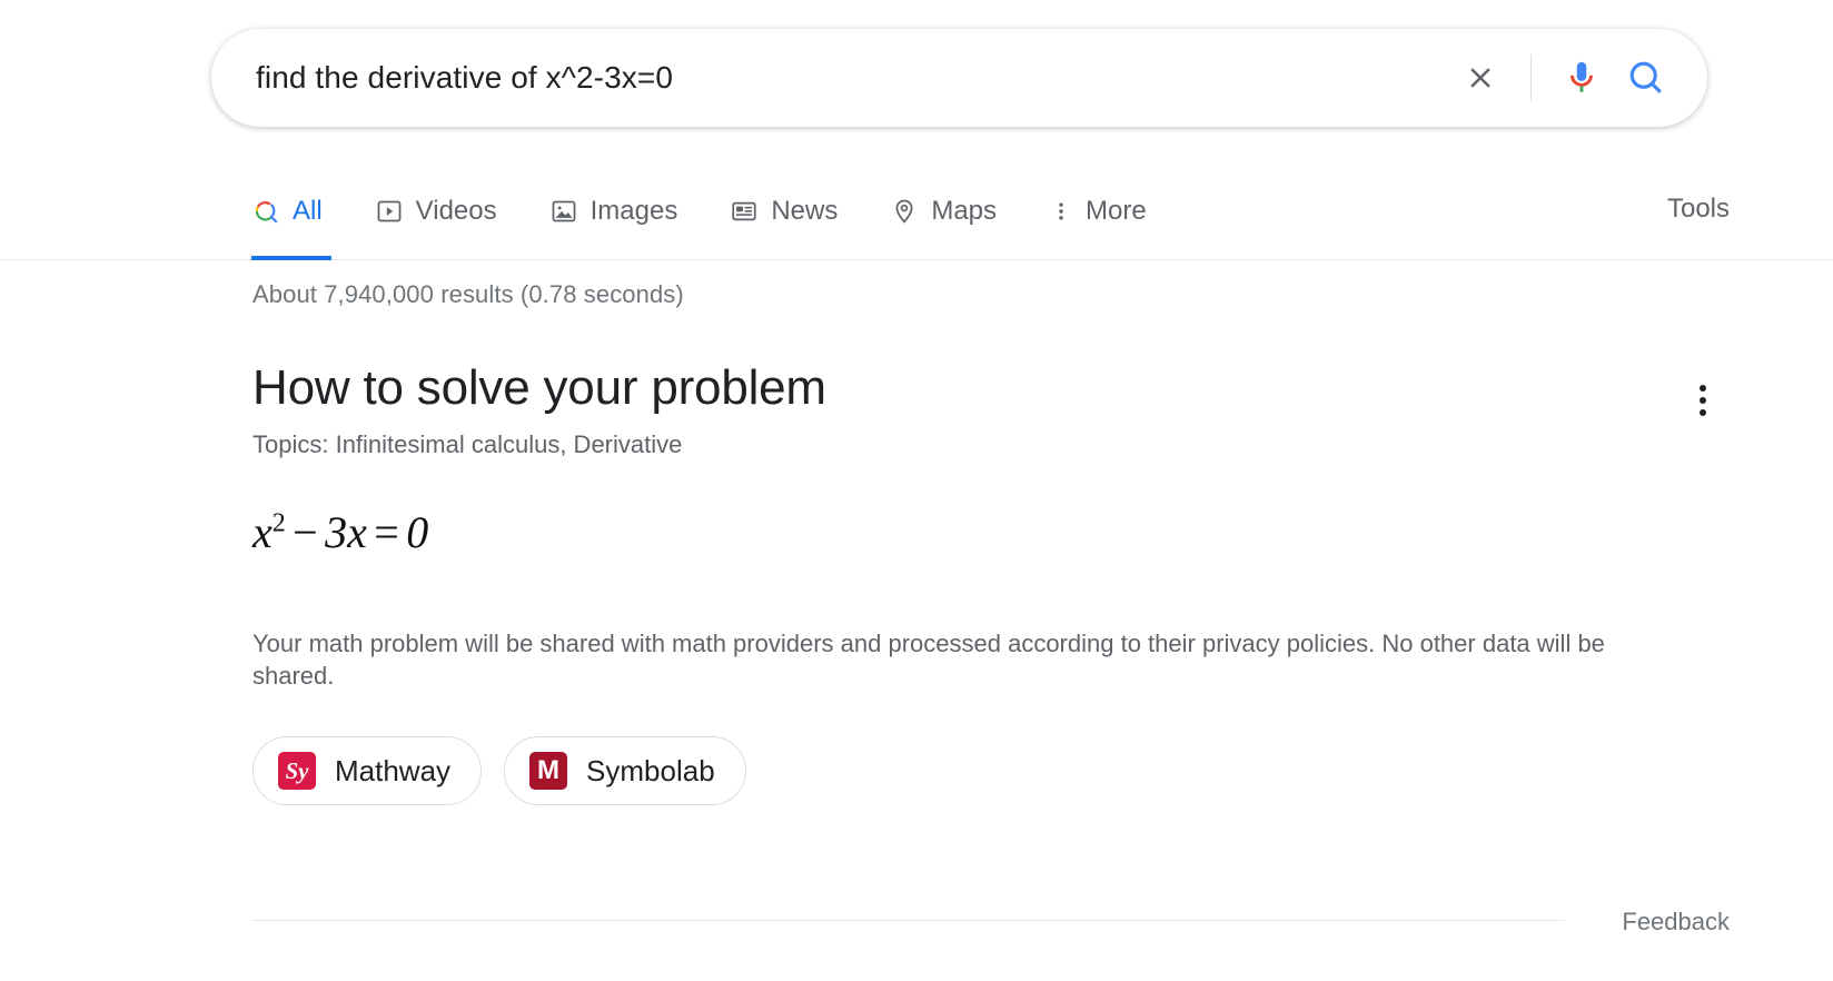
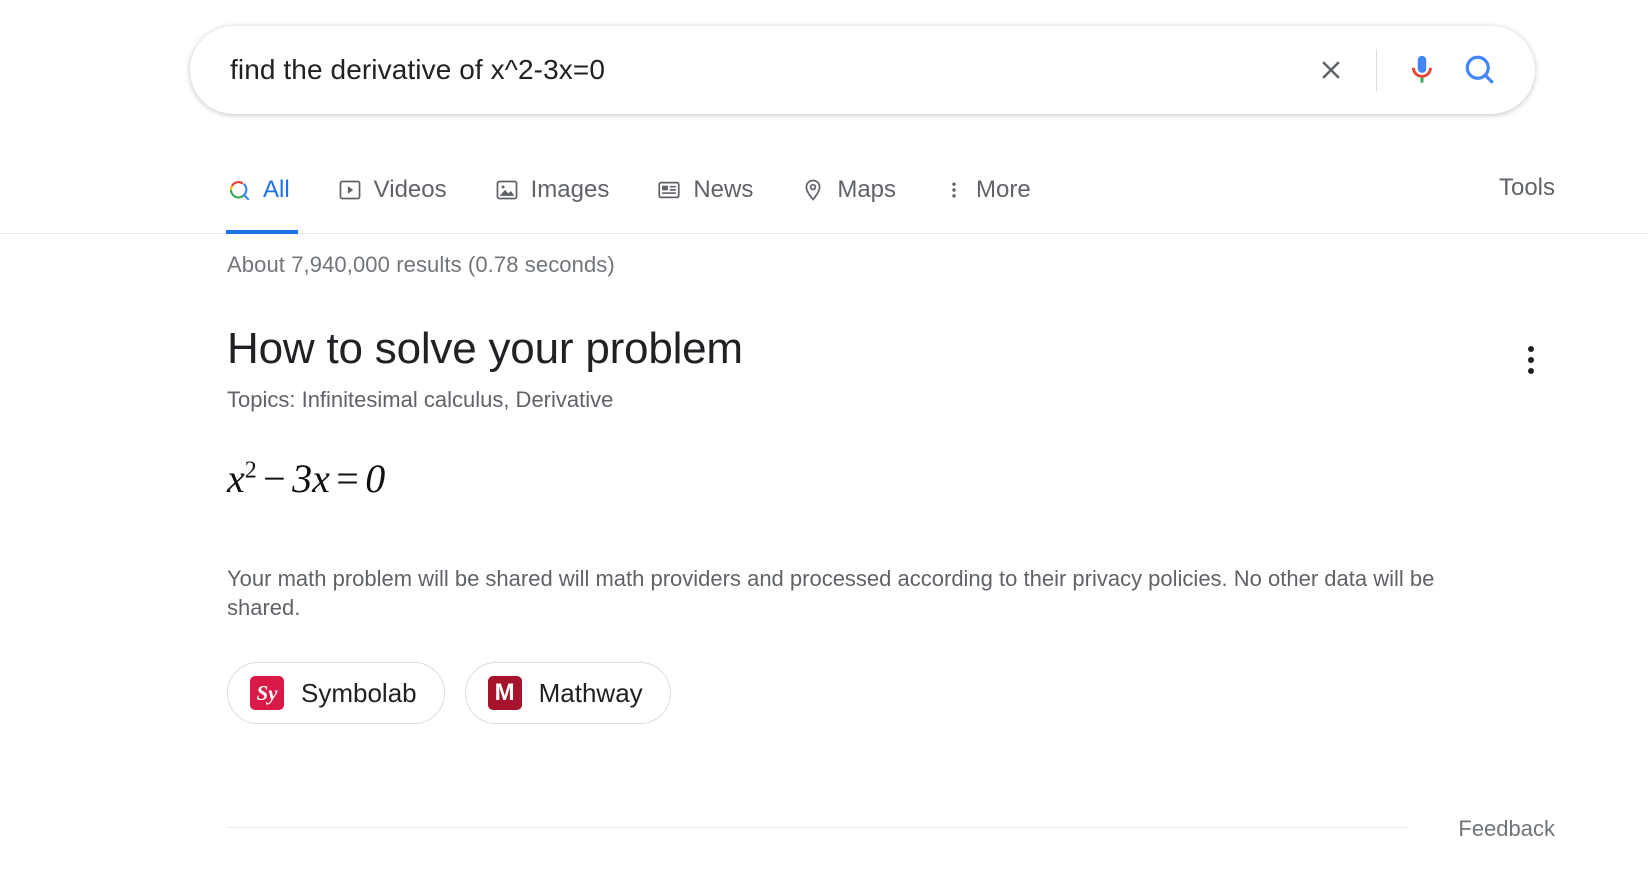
  find the derivative of x^2-3x=0
  All
  Videos
  Images
  News
  Maps
  More
  Tools
  About 7,940,000 results (0.78 seconds)
  How to solve your problem
  Topics: Infinitesimal calculus, Derivative
  x2 − 3x = 0
- Your math problem will be shared with math providers and processed according to their privacy policies. No other data will be shared.
+ Your math problem will be shared will math providers and processed according to their privacy policies. No other data will be shared.
  Sy
- Mathway
+ Symbolab
  M
- Symbolab
+ Mathway
  Feedback
